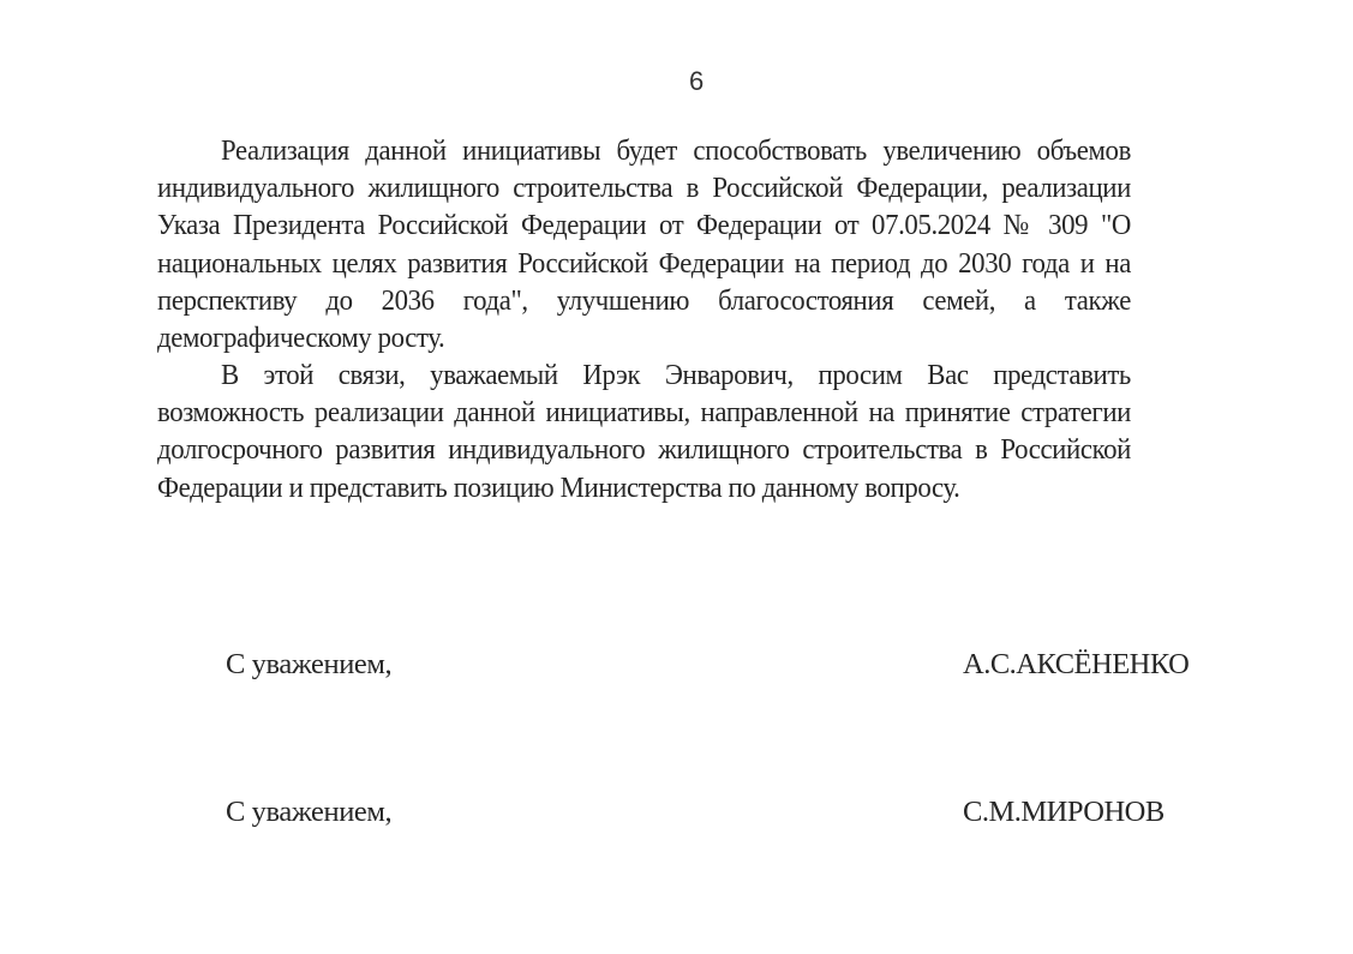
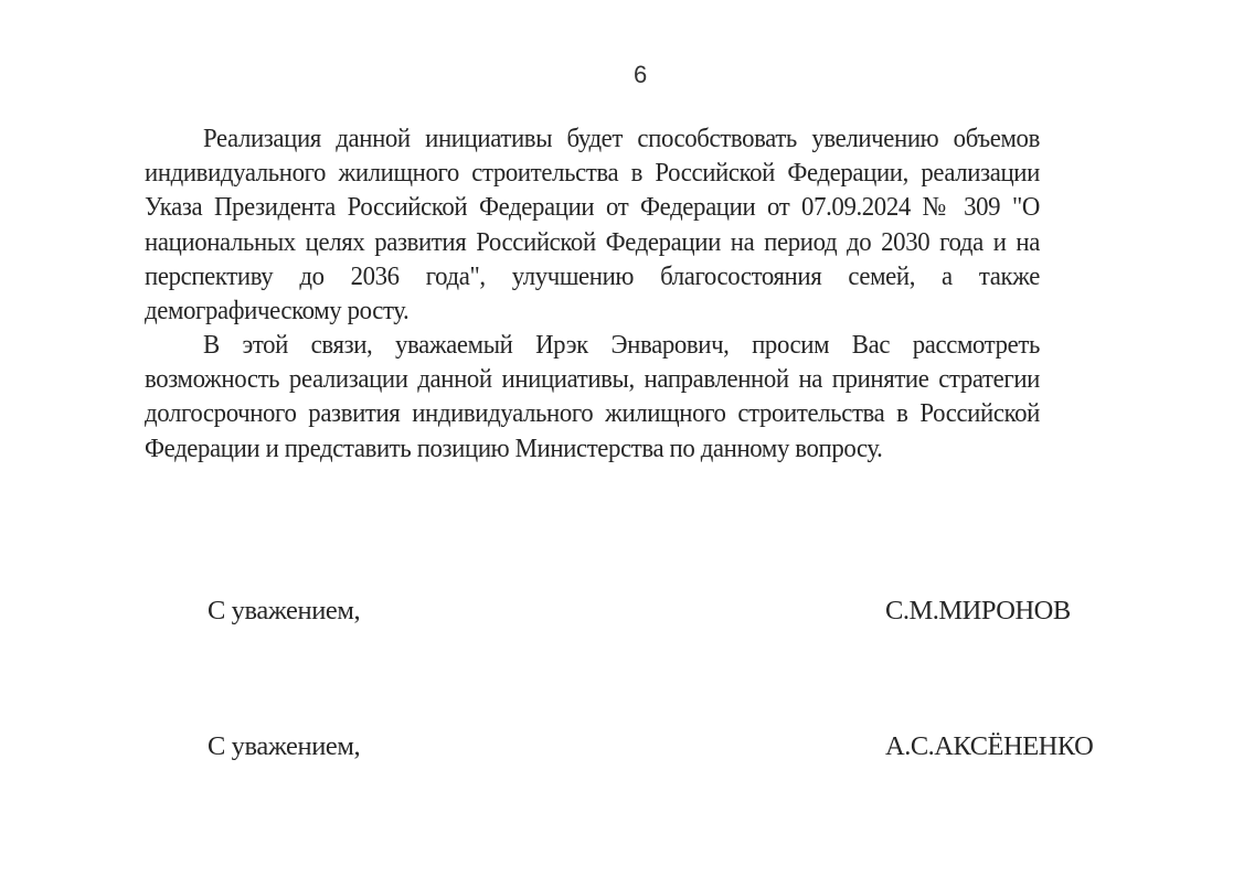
  6
- Реализация данной инициативы будет способствовать увеличению объемов индивидуального жилищного строительства в Российской Федерации, реализации Указа Президента Российской Федерации от Федерации от 07.05.2024 № 309 "О национальных целях развития Российской Федерации на период до 2030 года и на перспективу до 2036 года", улучшению благосостояния семей, а также демографическому росту.
+ Реализация данной инициативы будет способствовать увеличению объемов индивидуального жилищного строительства в Российской Федерации, реализации Указа Президента Российской Федерации от Федерации от 07.09.2024 № 309 "О национальных целях развития Российской Федерации на период до 2030 года и на перспективу до 2036 года", улучшению благосостояния семей, а также демографическому росту.
- В этой связи, уважаемый Ирэк Энварович, просим Вас представить возможность реализации данной инициативы, направленной на принятие стратегии долгосрочного развития индивидуального жилищного строительства в Российской Федерации и представить позицию Министерства по данному вопросу.
+ В этой связи, уважаемый Ирэк Энварович, просим Вас рассмотреть возможность реализации данной инициативы, направленной на принятие стратегии долгосрочного развития индивидуального жилищного строительства в Российской Федерации и представить позицию Министерства по данному вопросу.
  С уважением,
- А.С.АКСЁНЕНКО
+ С.М.МИРОНОВ
  С уважением,
- С.М.МИРОНОВ
+ А.С.АКСЁНЕНКО
